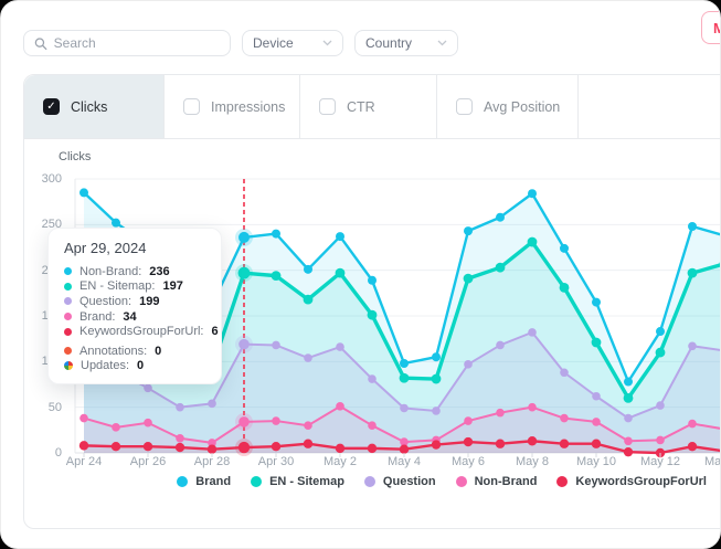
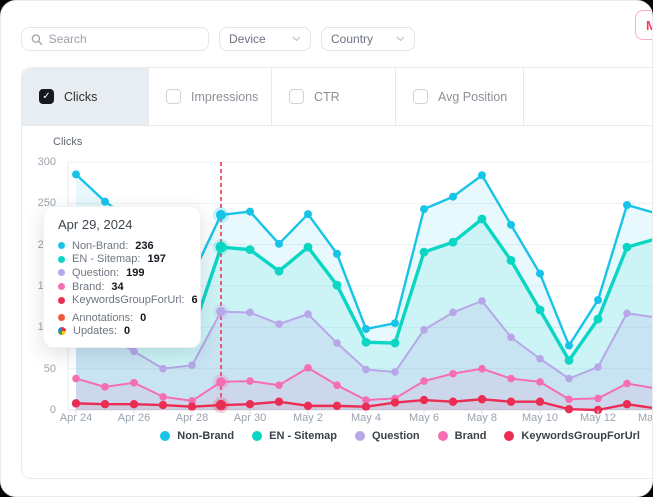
  Search
  Device
  Country
  M
  ✓
  Clicks
  Impressions
  CTR
  Avg Position
  Clicks
  0
  50
  250
  300
  Apr 24
  Apr 26
  Apr 28
  Apr 30
  May 2
  May 4
  May 6
  May 8
  May 10
  May 12
- Brand
+ Non-Brand
  EN - Sitemap
  Question
- Non-Brand
+ Brand
  KeywordsGroupForUrl
  Apr 29, 2024
  Non-Brand:
  236
  EN - Sitemap:
  197
  Question:
  199
  Brand:
  34
  KeywordsGroupForUrl:
  6
  Annotations:
  0
  Updates:
  0
